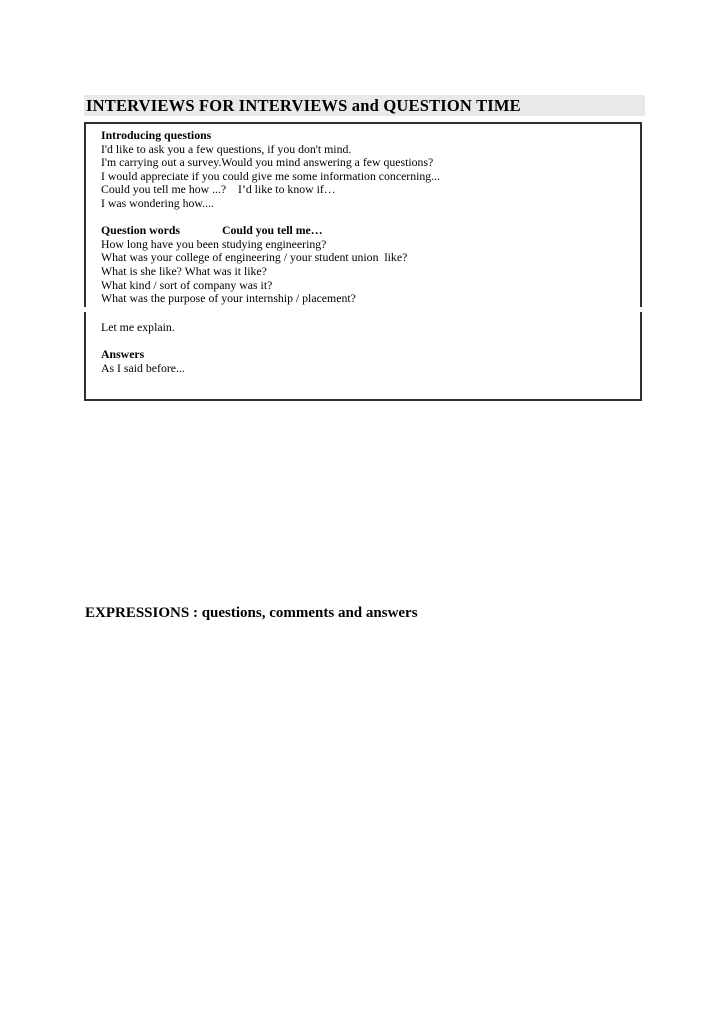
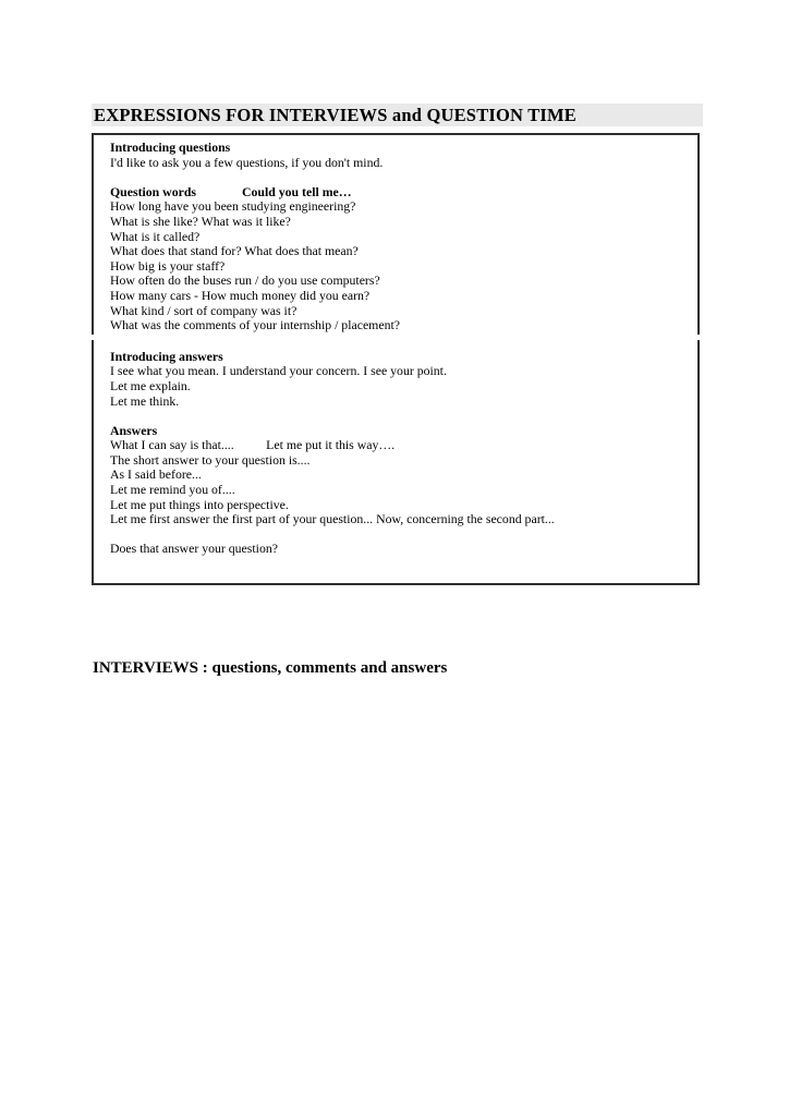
- INTERVIEWS FOR INTERVIEWS and QUESTION TIME
+ EXPRESSIONS FOR INTERVIEWS and QUESTION TIME
  Introducing questions
  I'd like to ask you a few questions, if you don't mind.
- I'm carrying out a survey.Would you mind answering a few questions?
- I would appreciate if you could give me some information concerning...
- Could you tell me how ...? I’d like to know if…
- I was wondering how....
  Question words Could you tell me…
  How long have you been studying engineering?
- What was your college of engineering / your student union like?
  What is she like? What was it like?
+ What is it called?
+ What does that stand for? What does that mean?
+ How big is your staff?
+ How often do the buses run / do you use computers?
+ How many cars - How much money did you earn?
  What kind / sort of company was it?
- What was the purpose of your internship / placement?
+ What was the comments of your internship / placement?
+ Introducing answers
+ I see what you mean. I understand your concern. I see your point.
  Let me explain.
+ Let me think.
  Answers
+ What I can say is that.... Let me put it this way….
+ The short answer to your question is....
  As I said before...
+ Let me remind you of....
+ Let me put things into perspective.
+ Let me first answer the first part of your question... Now, concerning the second part...
+ Does that answer your question?
- EXPRESSIONS : questions, comments and answers
+ INTERVIEWS : questions, comments and answers
